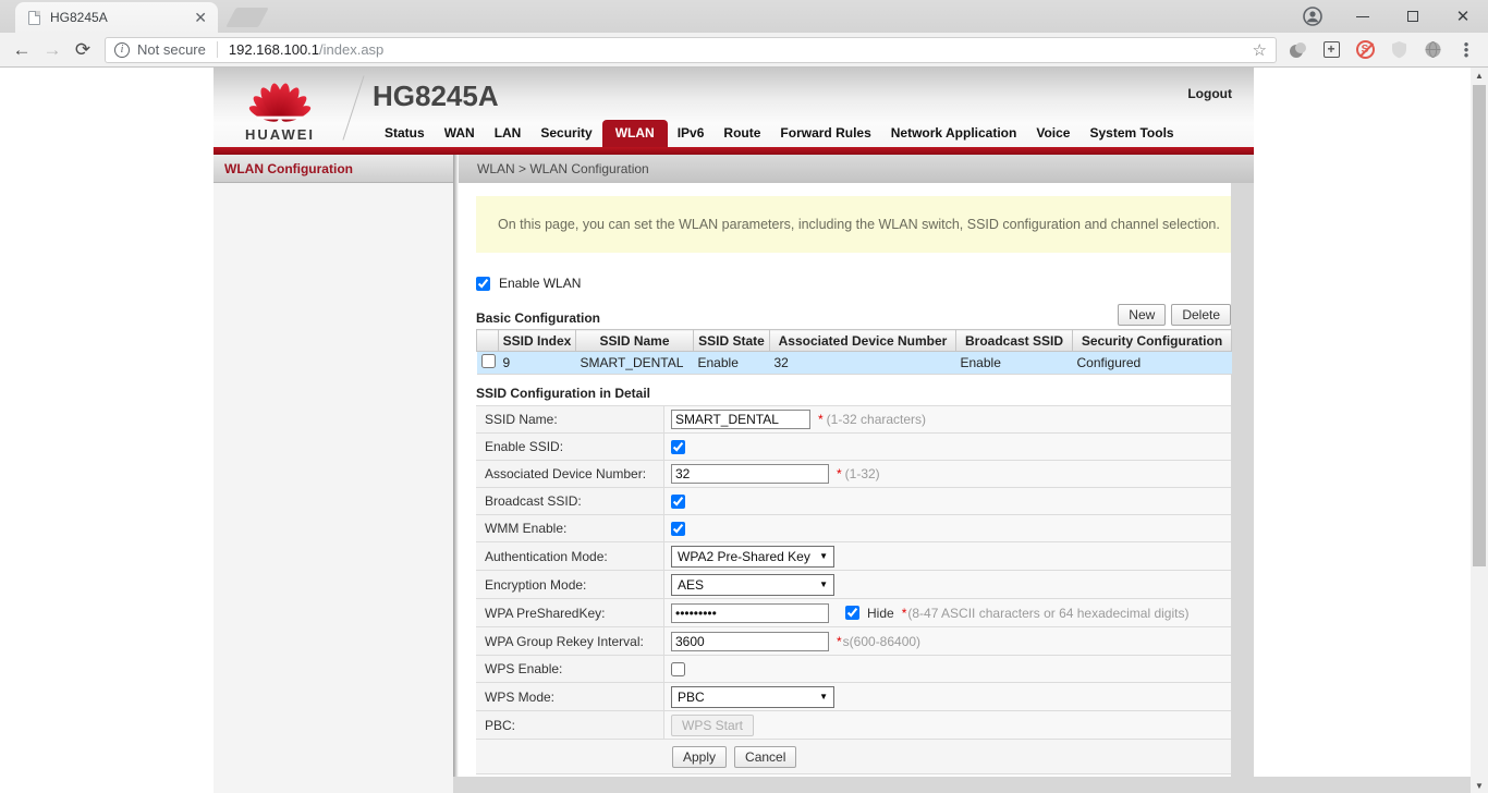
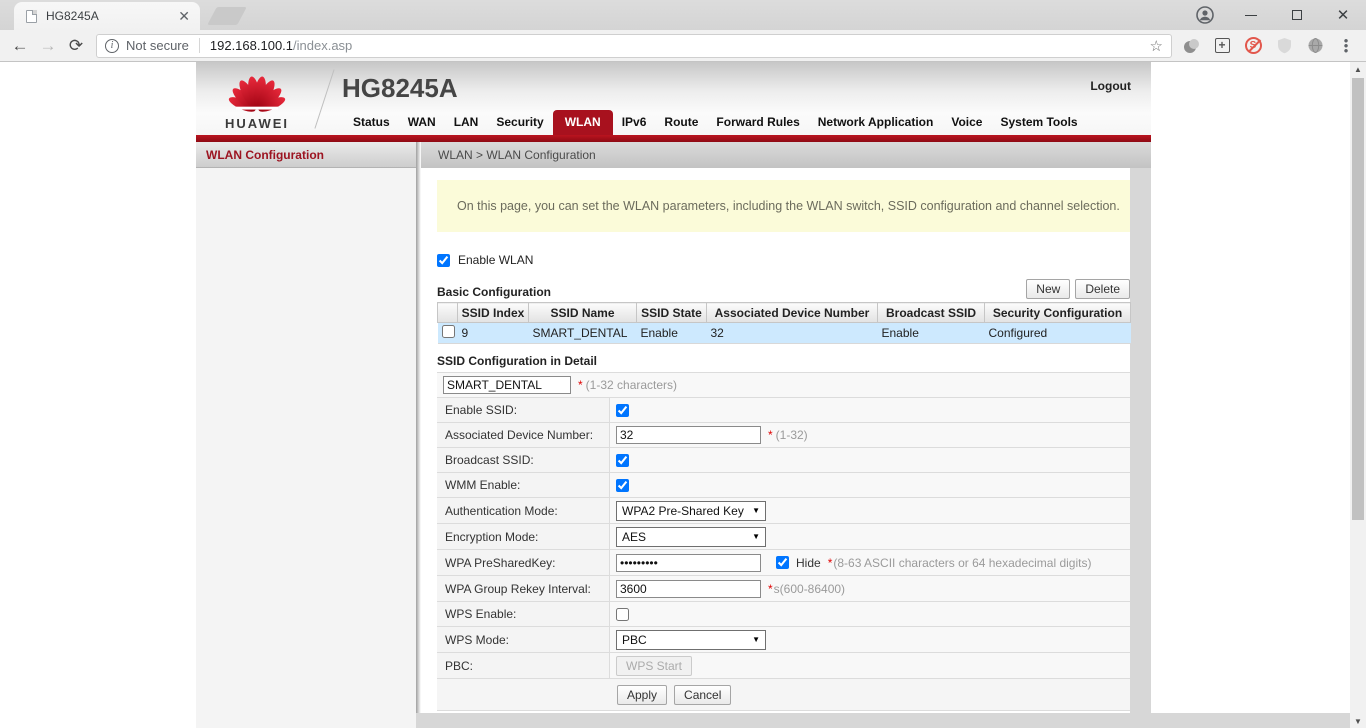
  HG8245A
  ✕
  ✕
  ←
  →
  ⟳
  i
  Not secure
  192.168.100.1
  /index.asp
  ☆
  +
  S
  •
  •
  •
  ▲
  ▼
  HUAWEI
  HG8245A
  Logout
  Status
  WAN
  LAN
  Security
  WLAN
  IPv6
  Route
  Forward Rules
  Network Application
  Voice
  System Tools
  WLAN Configuration
  WLAN > WLAN Configuration
  On this page, you can set the WLAN parameters, including the WLAN switch, SSID configuration and channel selection.
  Enable WLAN
  Basic Configuration
  New
  Delete
  	SSID Index	SSID Name	SSID State	Associated Device Number	Broadcast SSID	Security Configuration
  	9	SMART_DENTAL	Enable	32	Enable	Configured
  SSID Configuration in Detail
- SSID Name:
  SMART_DENTAL
  *
  (1-32 characters)
  Enable SSID:
  Associated Device Number:
  32
  *
  (1-32)
  Broadcast SSID:
  WMM Enable:
  Authentication Mode:
  WPA2 Pre-Shared Key
  ▼
  Encryption Mode:
  AES
  ▼
  WPA PreSharedKey:
  •••••••••
  Hide
  *
- (8-47 ASCII characters or 64 hexadecimal digits)
+ (8-63 ASCII characters or 64 hexadecimal digits)
  WPA Group Rekey Interval:
  3600
  *
  s(600-86400)
  WPS Enable:
  WPS Mode:
  PBC
  ▼
  PBC:
  WPS Start
  Apply
  Cancel
